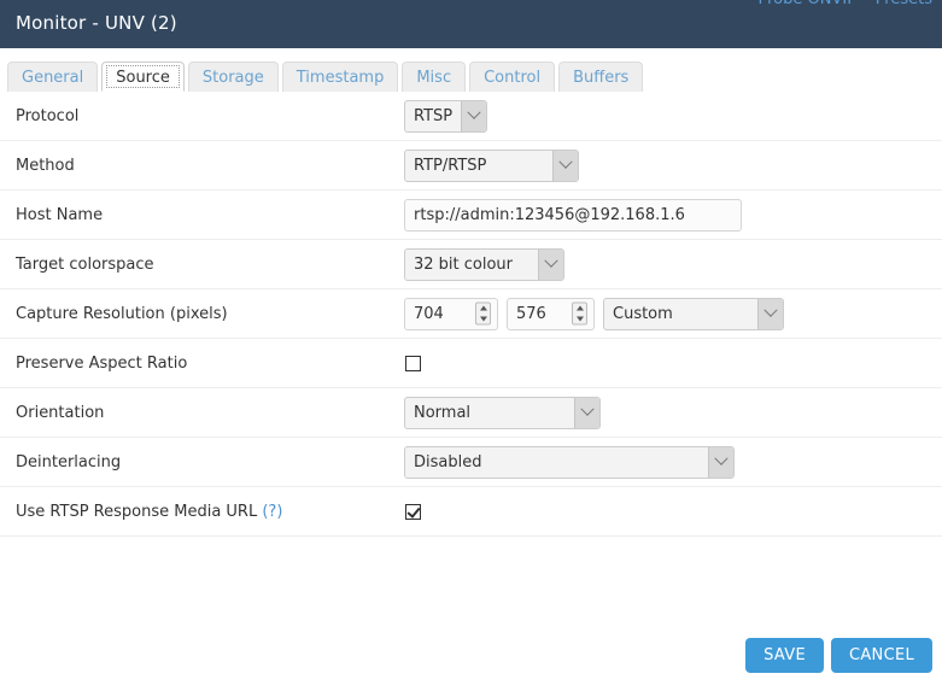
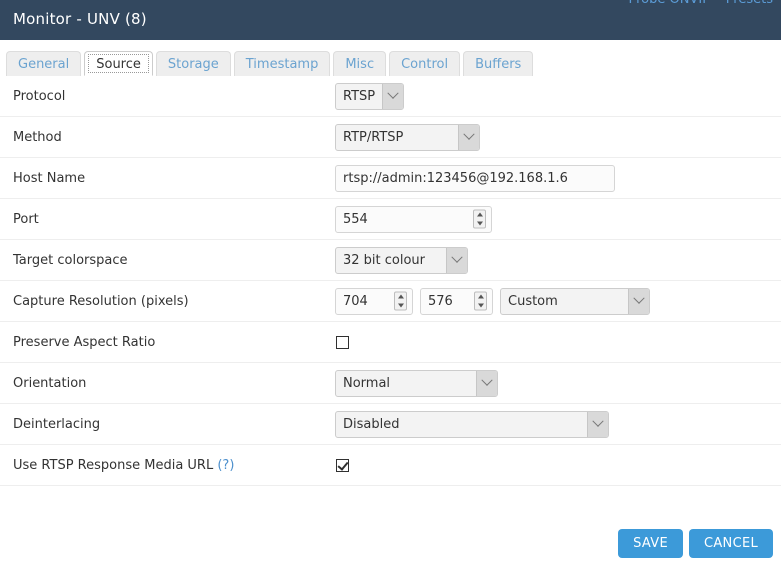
- Monitor - UNV (2)
+ Monitor - UNV (8)
  General
  Source
  Storage
  Timestamp
  Misc
  Control
  Buffers
  Protocol
  RTSP
  Method
  RTP/RTSP
  Host Name
  rtsp://admin:123456@192.168.1.6
+ Port
+ 554
  Target colorspace
  32 bit colour
  Capture Resolution (pixels)
  704
  576
  Custom
  Preserve Aspect Ratio
  Orientation
  Normal
  Deinterlacing
  Disabled
  Use RTSP Response Media URL (?)
  SAVE
  CANCEL
